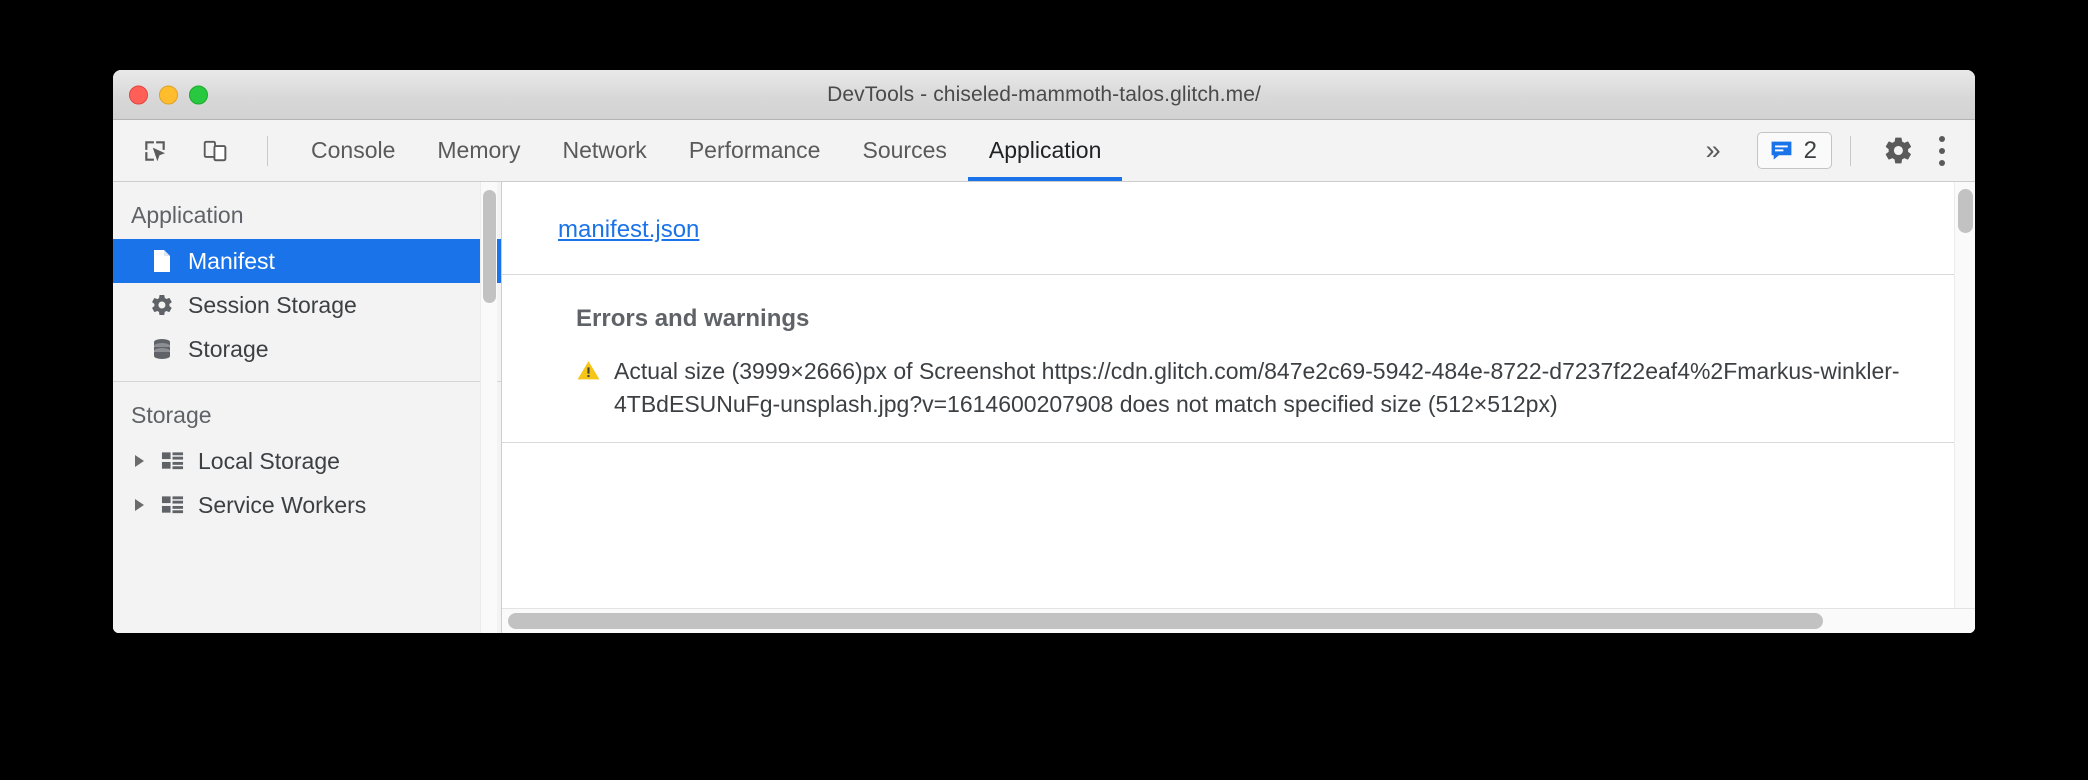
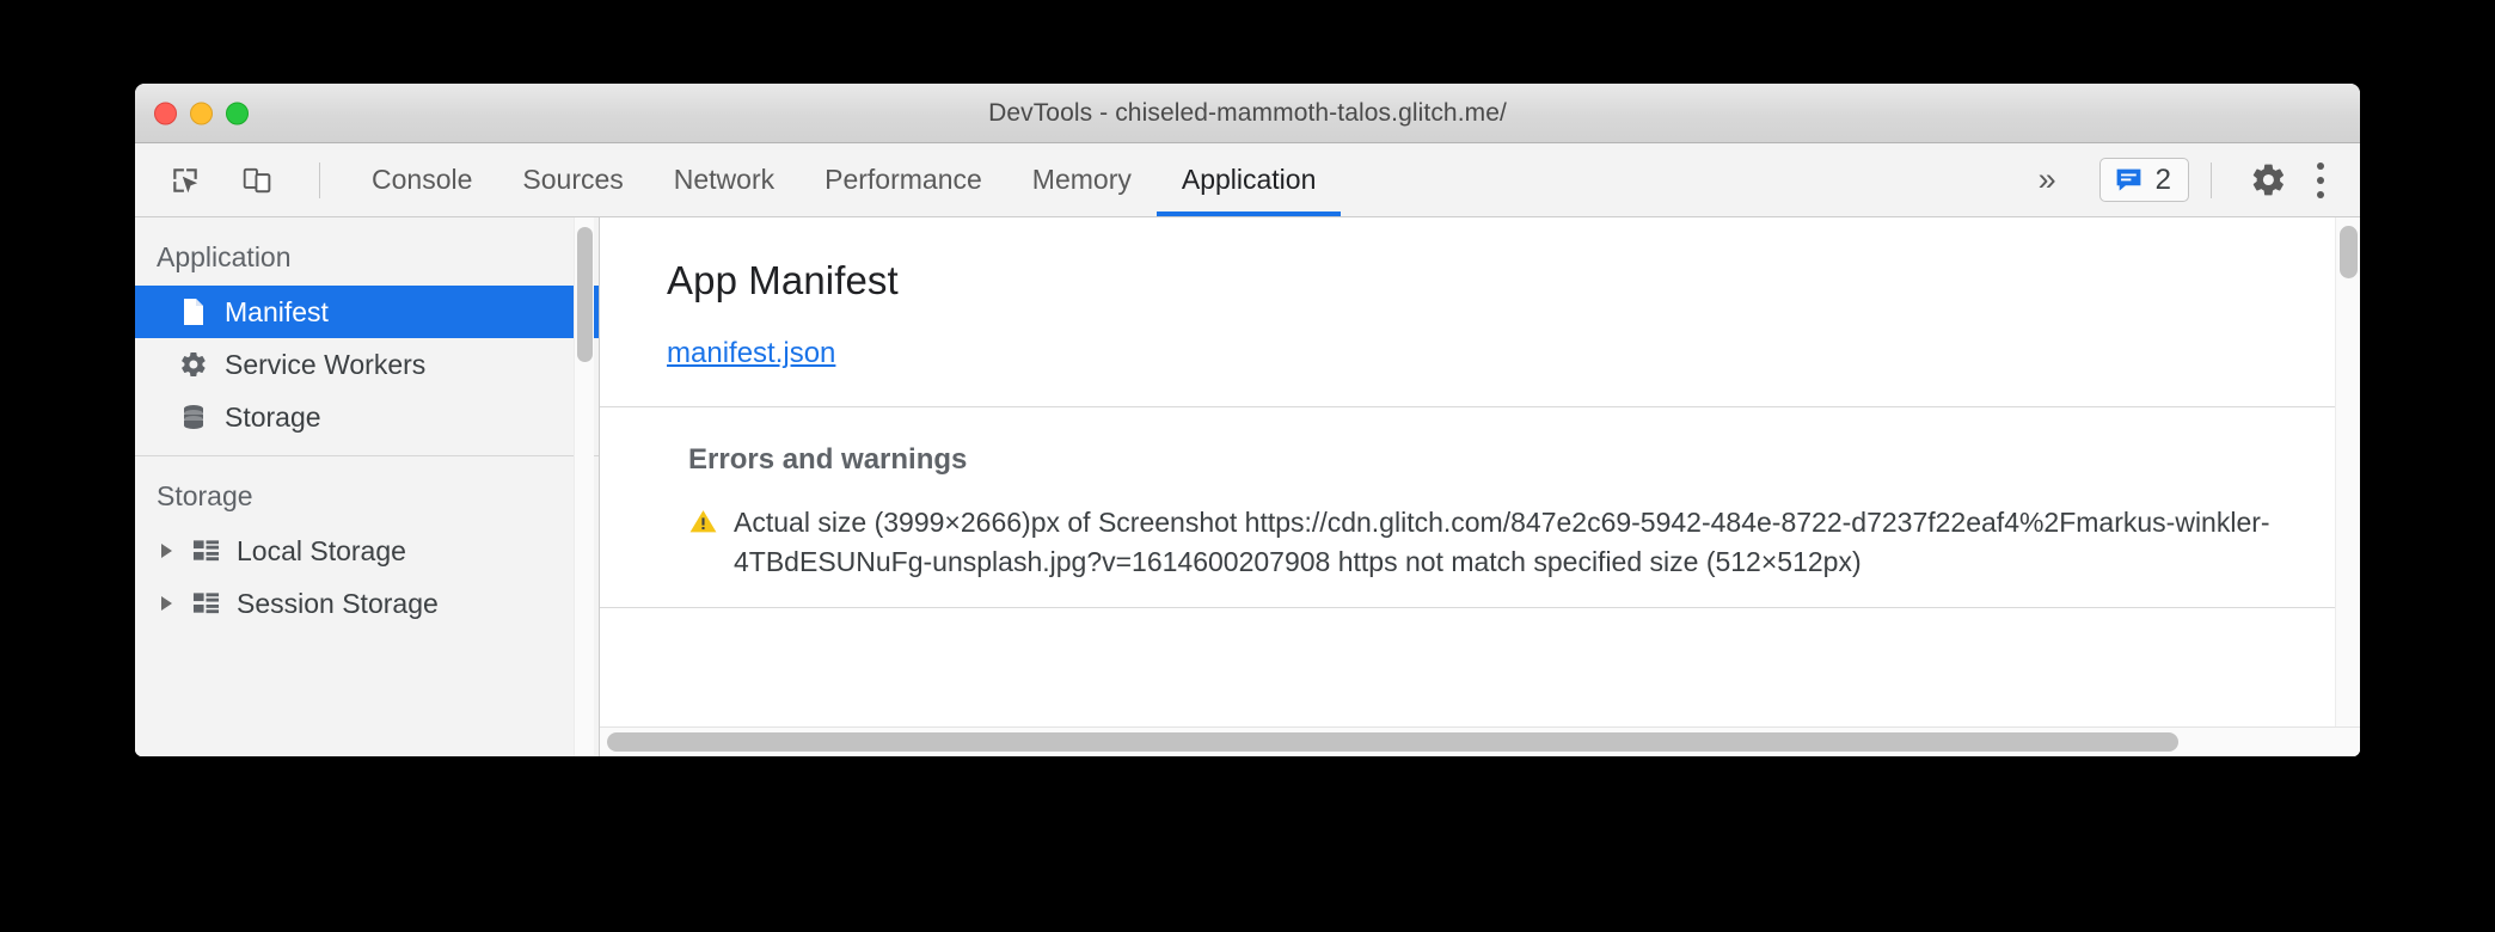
  DevTools - chiseled-mammoth-talos.glitch.me/
  Console
- Memory
+ Sources
  Network
  Performance
- Sources
+ Memory
  Application
  »
  2
  Application
  Manifest
- Session Storage
+ Service Workers
  Storage
  Storage
  Local Storage
- Service Workers
+ Session Storage
+ App Manifest
  manifest.json
  Errors and warnings
- Actual size (3999×2666)px of Screenshot https://cdn.glitch.com/847e2c69-5942-484e-8722-d7237f22eaf4%2Fmarkus-winkler-4TBdESUNuFg-unsplash.jpg?v=1614600207908 does not match specified size (512×512px)
+ Actual size (3999×2666)px of Screenshot https://cdn.glitch.com/847e2c69-5942-484e-8722-d7237f22eaf4%2Fmarkus-winkler-4TBdESUNuFg-unsplash.jpg?v=1614600207908 https not match specified size (512×512px)
